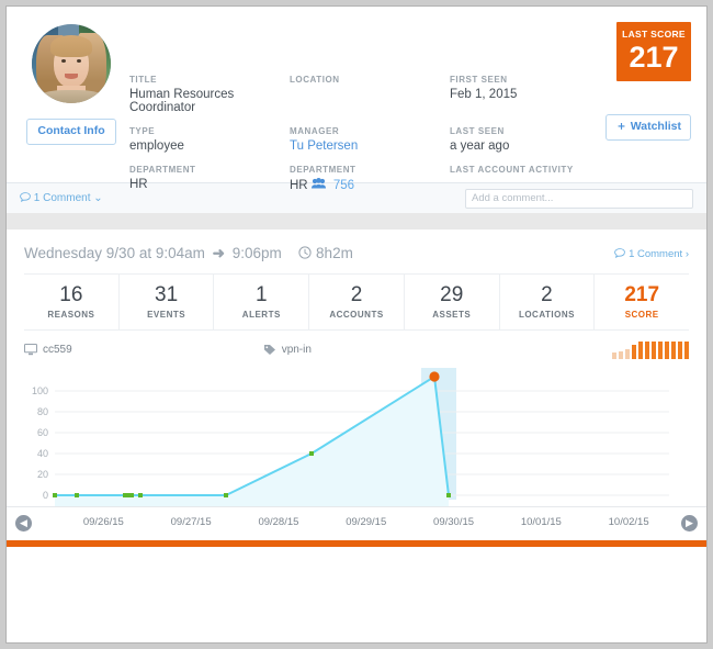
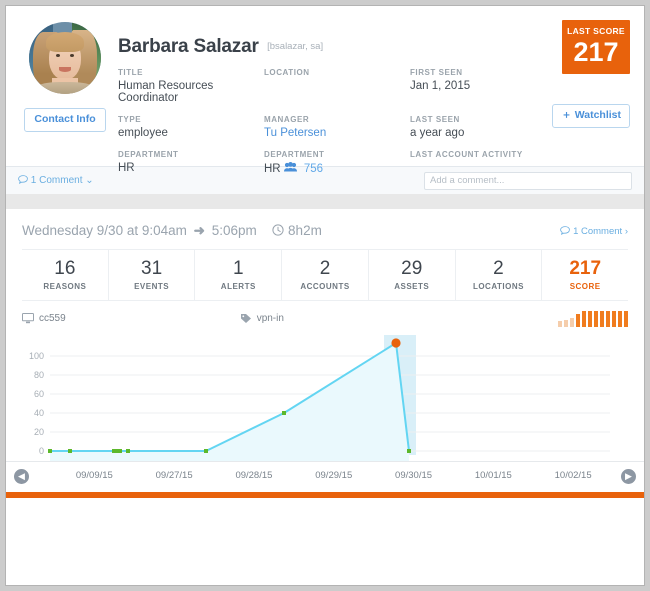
  Contact Info
+ Barbara Salazar [bsalazar, sa]
  TITLE
  Human Resources Coordinator
  LOCATION
  FIRST SEEN
- Feb 1, 2015
+ Jan 1, 2015
  TYPE
  employee
  MANAGER
  Tu Petersen
  LAST SEEN
  a year ago
  DEPARTMENT
  HR
  DEPARTMENT
  HR 756
  LAST ACCOUNT ACTIVITY
  LAST SCORE
  217
  ＋ Watchlist
  1 Comment ⌄
  Add a comment...
- Wednesday 9/30 at 9:04am ➜ 9:06pm 8h2m
+ Wednesday 9/30 at 9:04am ➜ 5:06pm 8h2m
  1 Comment ›
  16
  REASONS
  31
  EVENTS
  1
  ALERTS
  2
  ACCOUNTS
  29
  ASSETS
  2
  LOCATIONS
  217
  SCORE
  cc559
  vpn-in
  100
  80
  60
  40
  20
  0
  ◀
- 09/26/15
+ 09/09/15
  09/27/15
  09/28/15
  09/29/15
  09/30/15
  10/01/15
  10/02/15
  ▶
